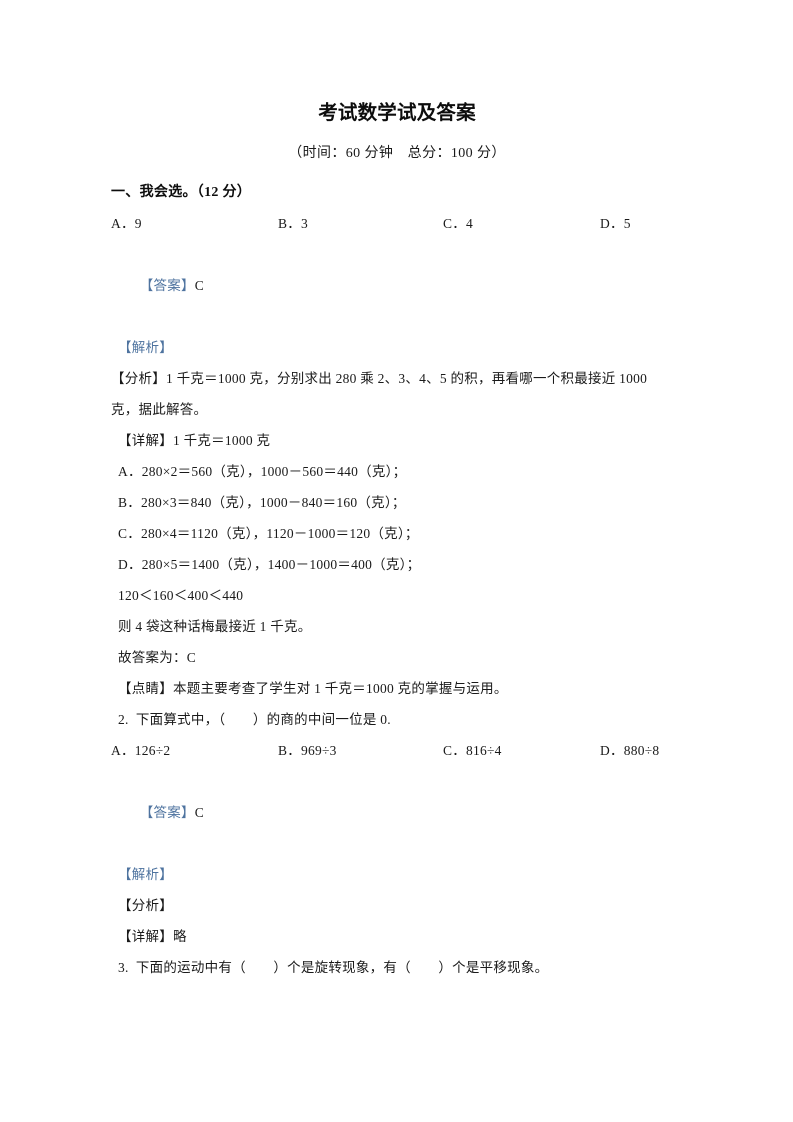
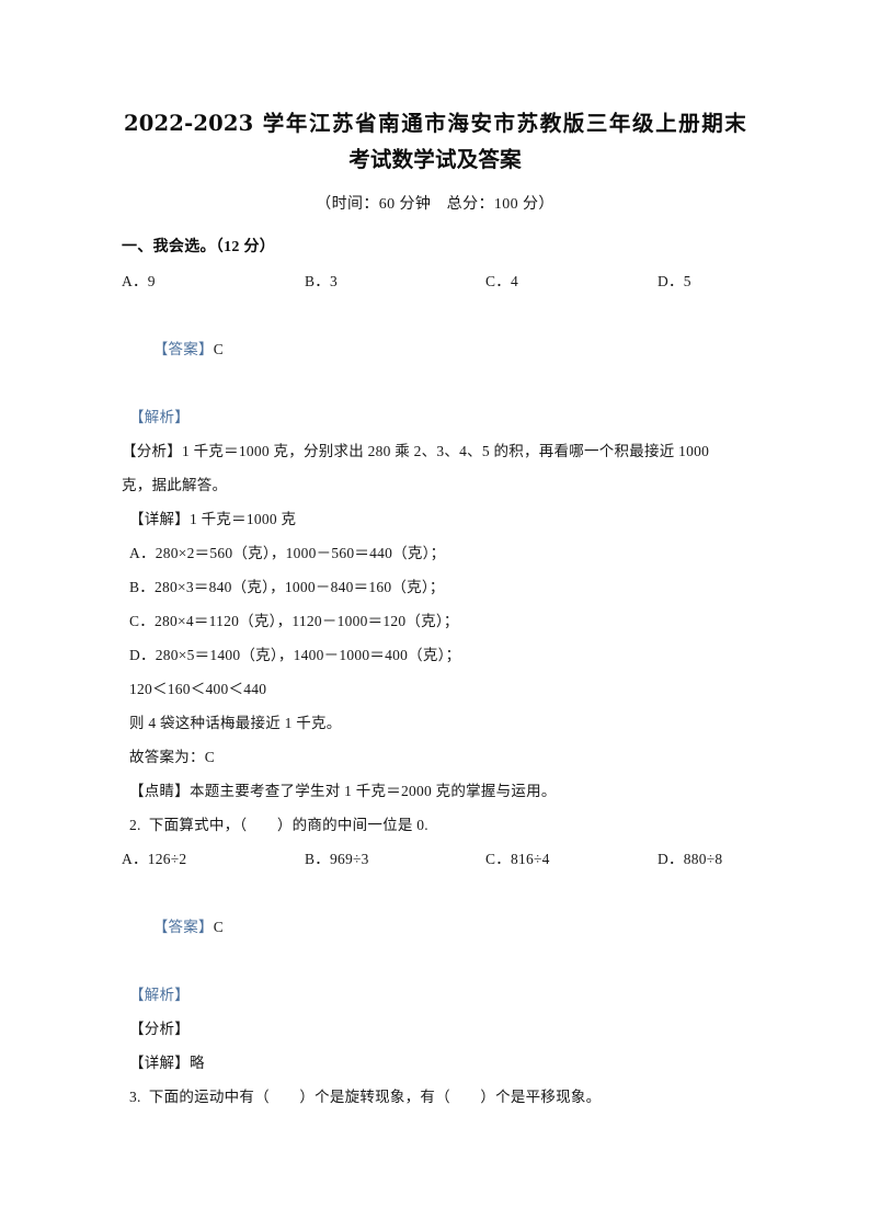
+ 2022-2023 学年江苏省南通市海安市苏教版三年级上册期末
  考试数学试及答案
  （时间：60 分钟 总分：100 分）
  一、我会选。（12 分）
  A．9
  B．3
  C．4
  D．5
  【答案】C
  【解析】
  【分析】1 千克＝1000 克，分别求出 280 乘 2、3、4、5 的积，再看哪一个积最接近 1000
  克，据此解答。
  【详解】1 千克＝1000 克
  A．280×2＝560（克），1000－560＝440（克）；
  B．280×3＝840（克），1000－840＝160（克）；
  C．280×4＝1120（克），1120－1000＝120（克）；
  D．280×5＝1400（克），1400－1000＝400（克）；
  120＜160＜400＜440
  则 4 袋这种话梅最接近 1 千克。
  故答案为：C
- 【点睛】本题主要考查了学生对 1 千克＝1000 克的掌握与运用。
+ 【点睛】本题主要考查了学生对 1 千克＝2000 克的掌握与运用。
  2. 下面算式中，（ ）的商的中间一位是 0.
  A．126÷2
  B．969÷3
  C．816÷4
  D．880÷8
  【答案】C
  【解析】
  【分析】
  【详解】略
  3. 下面的运动中有（ ）个是旋转现象，有（ ）个是平移现象。
